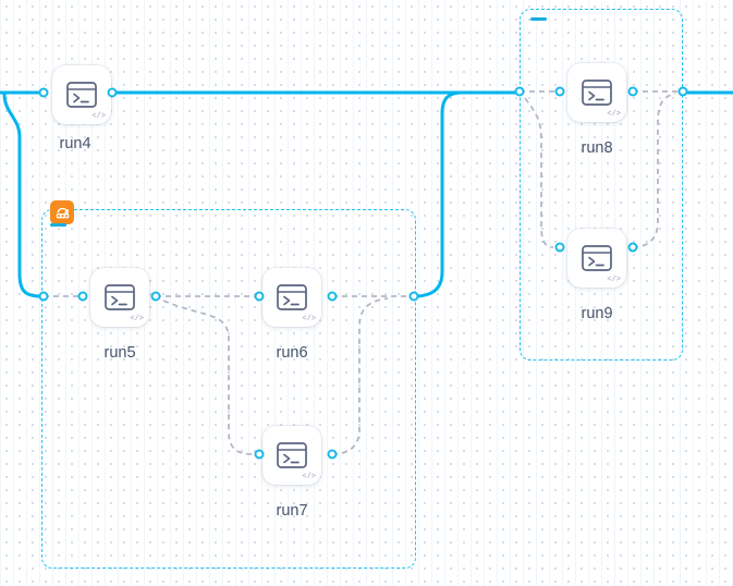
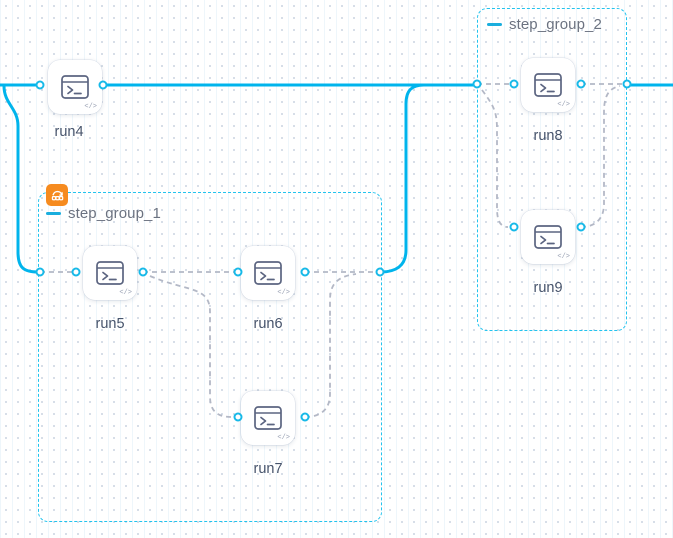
+ step_group_1
+ step_group_2
  </>
  run4
  </>
  run5
  </>
  run6
  </>
  run7
  </>
  run8
  </>
  run9
